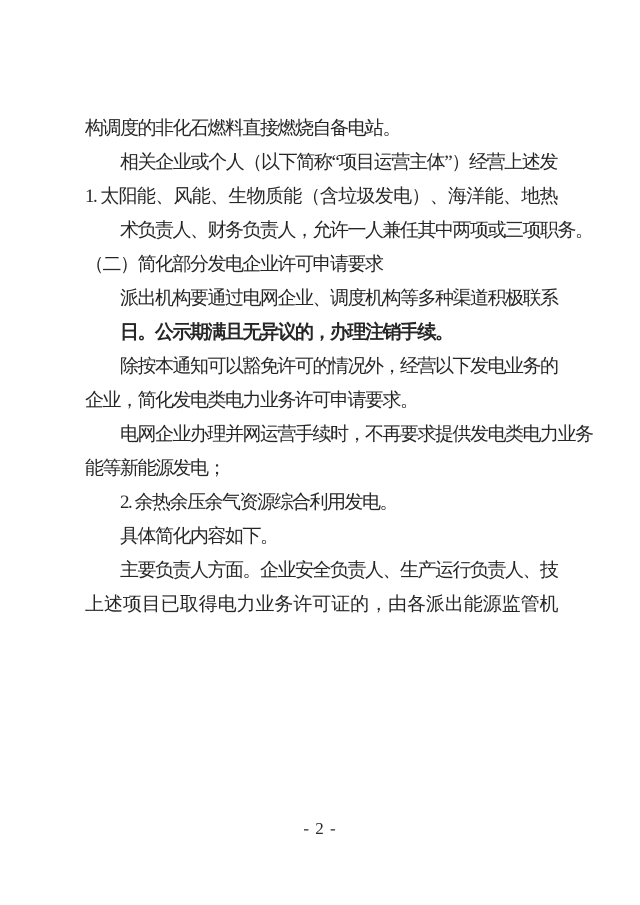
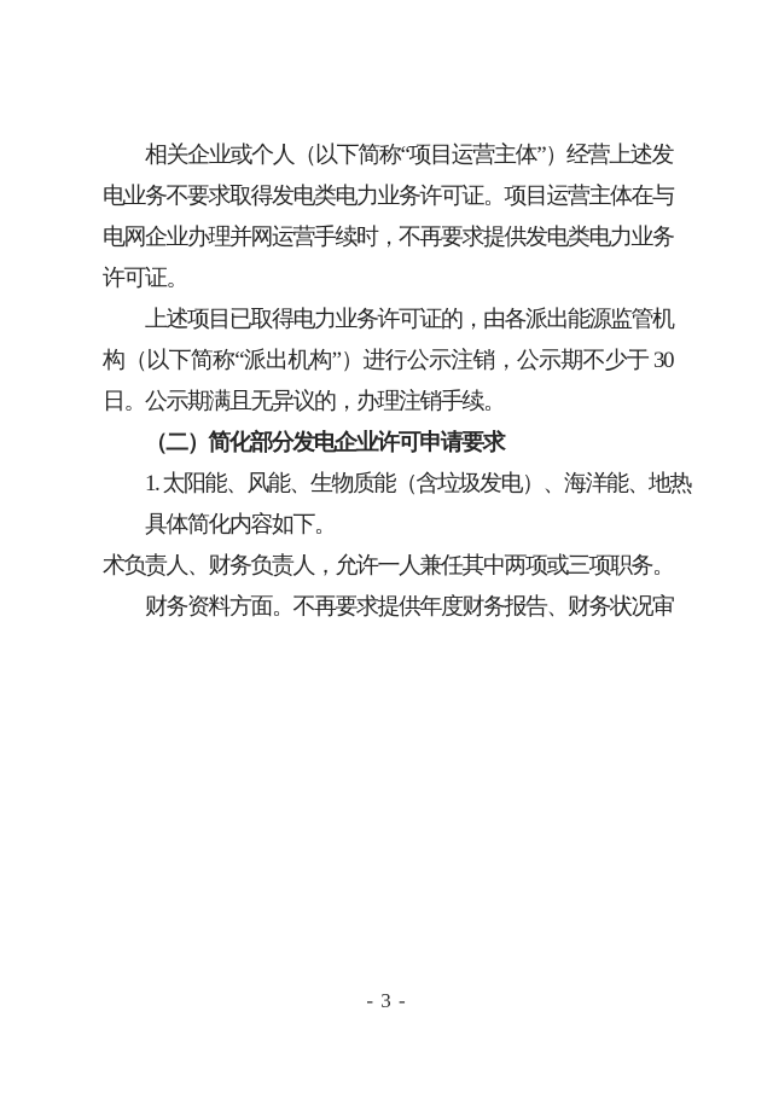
- 构调度的非化石燃料直接燃烧自备电站。
  相关企业或个人（以下简称“项目运营主体”）经营上述发
+ 电业务不要求取得发电类电力业务许可证。项目运营主体在与
- 1. 太阳能、风能、生物质能（含垃圾发电）、海洋能、地热
+ 电网企业办理并网运营手续时，不再要求提供发电类电力业务
+ 许可证。
- 术负责人、财务负责人，允许一人兼任其中两项或三项职务。
+ 上述项目已取得电力业务许可证的，由各派出能源监管机
+ 构（以下简称“派出机构”）进行公示注销，公示期不少于 30
- （二）简化部分发电企业许可申请要求
+ 日。公示期满且无异议的，办理注销手续。
- 派出机构要通过电网企业、调度机构等多种渠道积极联系
- 日。公示期满且无异议的，办理注销手续。
+ （二）简化部分发电企业许可申请要求
- 除按本通知可以豁免许可的情况外，经营以下发电业务的
- 企业，简化发电类电力业务许可申请要求。
- 电网企业办理并网运营手续时，不再要求提供发电类电力业务
+ 1. 太阳能、风能、生物质能（含垃圾发电）、海洋能、地热
- 能等新能源发电；
- 2. 余热余压余气资源综合利用发电。
  具体简化内容如下。
- 主要负责人方面。企业安全负责人、生产运行负责人、技
- 上述项目已取得电力业务许可证的，由各派出能源监管机
+ 术负责人、财务负责人，允许一人兼任其中两项或三项职务。
+ 财务资料方面。不再要求提供年度财务报告、财务状况审
- - 2 -
+ - 3 -
